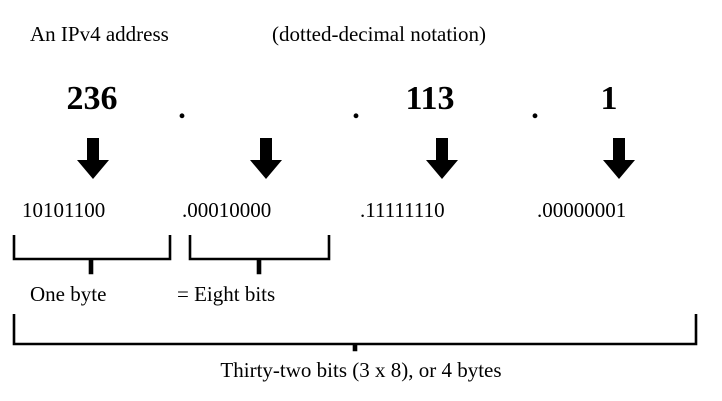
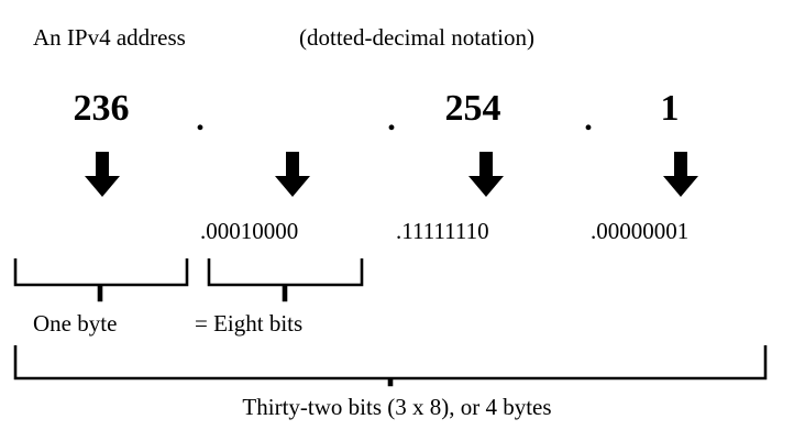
  An IPv4 address
  (dotted-decimal notation)
  236
  .
  .
- 113
+ 254
  .
  1
- 10101100
  .00010000
  .11111110
  .00000001
  One byte
  = Eight bits
  Thirty-two bits (3 x 8), or 4 bytes
